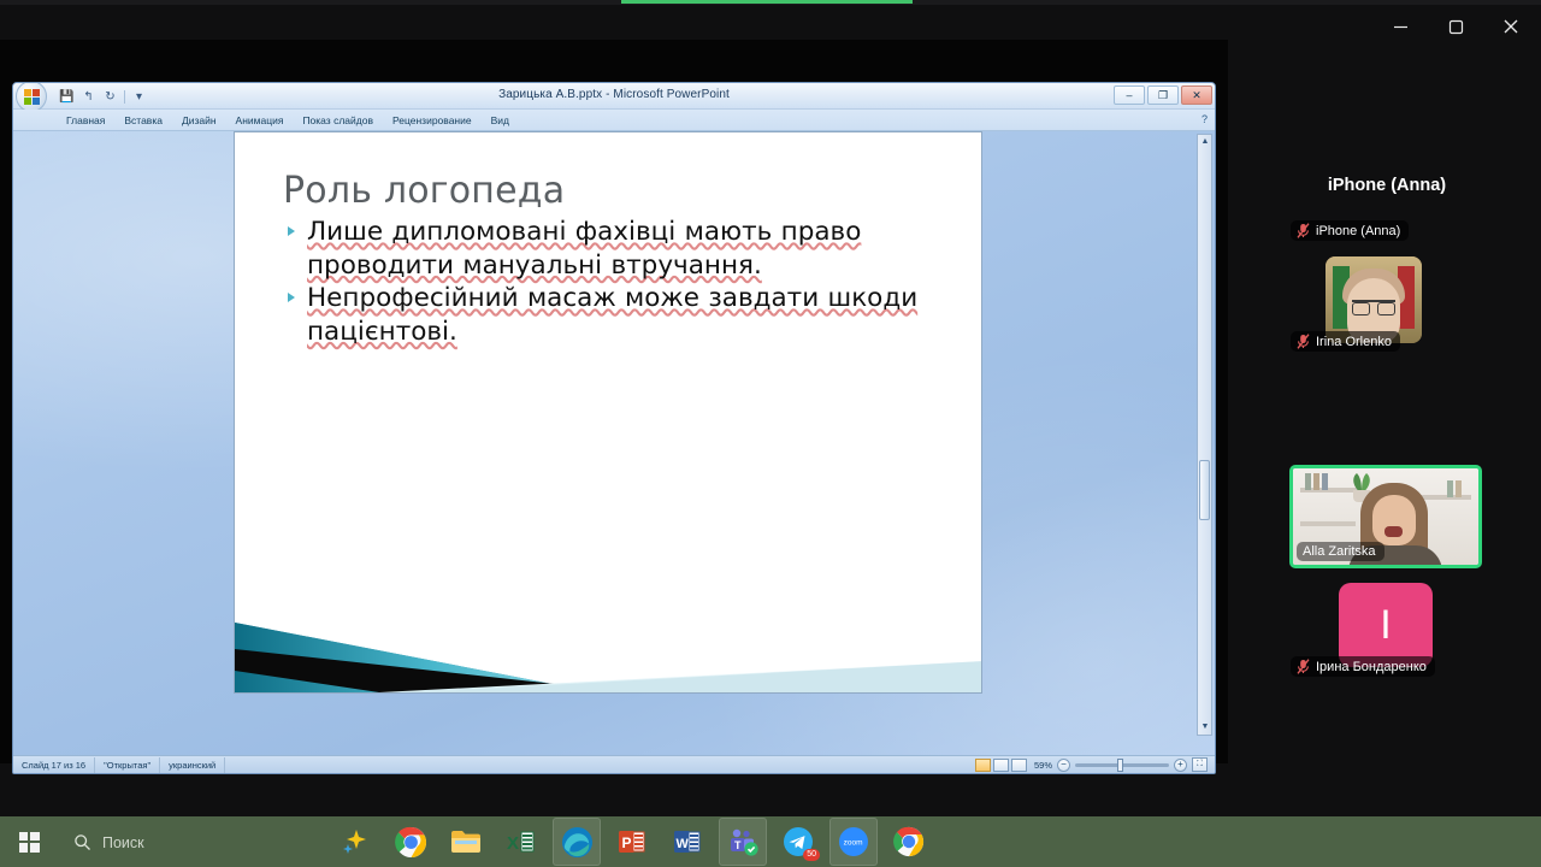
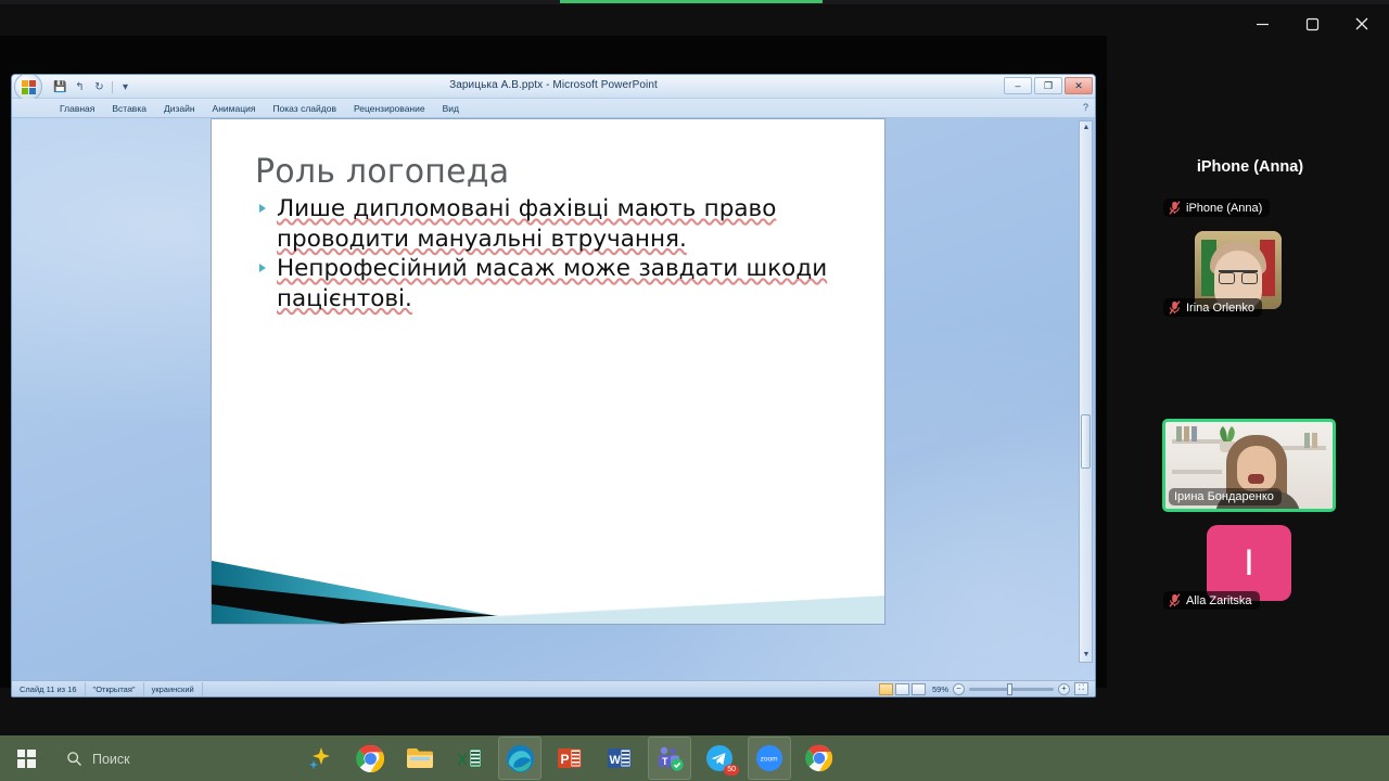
  💾
  ↰
  ↻
  ▾
  Зарицька А.В.pptx - Microsoft PowerPoint
  –
  ❐
  ✕
  Главная
  Вставка
  Дизайн
  Анимация
  Показ слайдов
  Рецензирование
  Вид
  ?
  Роль логопеда
  Лише дипломовані фахівці мають право проводити мануальні втручання.
  Непрофесійний масаж може завдати шкоди пацієнтові.
- Слайд 17 из 16
+ Слайд 11 из 16
  "Открытая"
  украинский
  59%
  −
  +
  iPhone (Anna)
  iPhone (Anna)
  Irina Orlenko
- Alla Zaritska
+ Ірина Бондаренко
  I
- Ірина Бондаренко
+ Alla Zaritska
  Поиск
  X
  P
  W
  T
